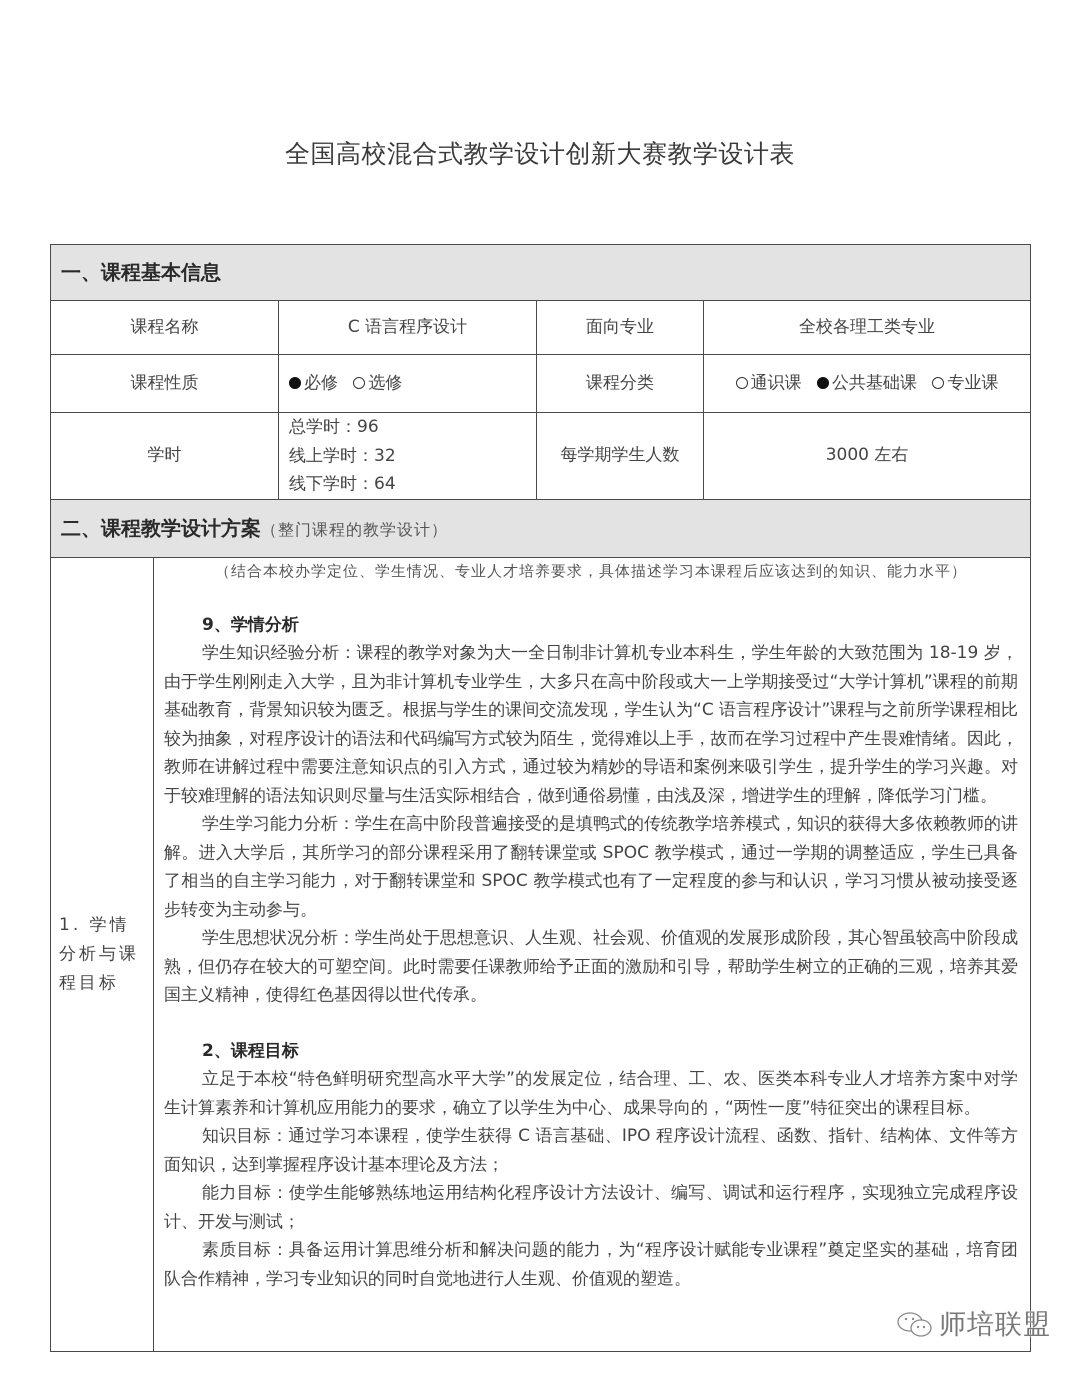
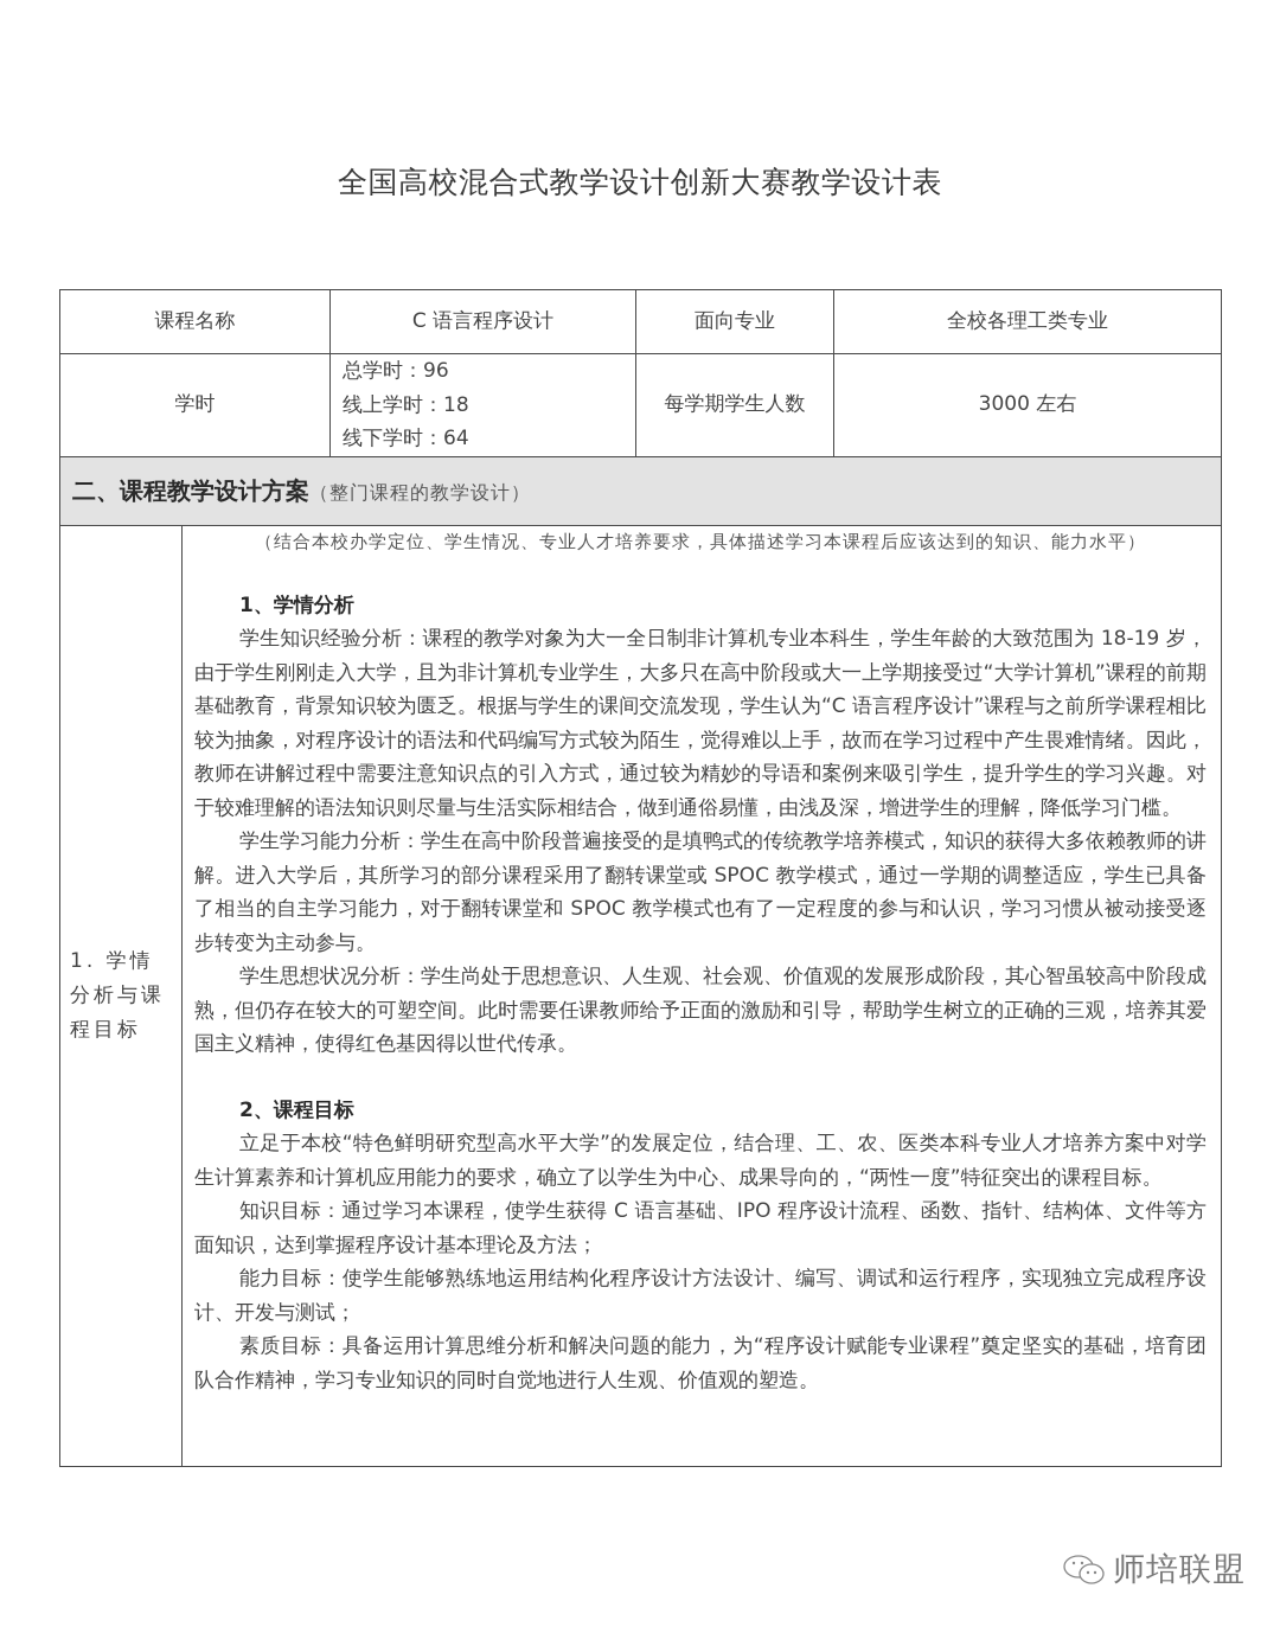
  全国高校混合式教学设计创新大赛教学设计表
- 一、课程基本信息
  课程名称	C 语言程序设计	面向专业	全校各理工类专业
- 课程性质	必修 选修	课程分类	通识课 公共基础课 专业课
- 学时	总学时：96 线上学时：32 线下学时：64	每学期学生人数	3000 左右
+ 学时	总学时：96 线上学时：18 线下学时：64	每学期学生人数	3000 左右
  二、课程教学设计方案（整门课程的教学设计）
- 1. 学情分析与课程目标	（结合本校办学定位、学生情况、专业人才培养要求，具体描述学习本课程后应该达到的知识、能力水平） 9、学情分析 学生知识经验分析：课程的教学对象为大一全日制非计算机专业本科生，学生年龄的大致范围为 18-19 岁，由于学生刚刚走入大学，且为非计算机专业学生，大多只在高中阶段或大一上学期接受过“大学计算机”课程的前期基础教育，背景知识较为匮乏。根据与学生的课间交流发现，学生认为“C 语言程序设计”课程与之前所学课程相比较为抽象，对程序设计的语法和代码编写方式较为陌生，觉得难以上手，故而在学习过程中产生畏难情绪。因此，教师在讲解过程中需要注意知识点的引入方式，通过较为精妙的导语和案例来吸引学生，提升学生的学习兴趣。对于较难理解的语法知识则尽量与生活实际相结合，做到通俗易懂，由浅及深，增进学生的理解，降低学习门槛。 学生学习能力分析：学生在高中阶段普遍接受的是填鸭式的传统教学培养模式，知识的获得大多依赖教师的讲解。进入大学后，其所学习的部分课程采用了翻转课堂或 SPOC 教学模式，通过一学期的调整适应，学生已具备了相当的自主学习能力，对于翻转课堂和 SPOC 教学模式也有了一定程度的参与和认识，学习习惯从被动接受逐步转变为主动参与。 学生思想状况分析：学生尚处于思想意识、人生观、社会观、价值观的发展形成阶段，其心智虽较高中阶段成熟，但仍存在较大的可塑空间。此时需要任课教师给予正面的激励和引导，帮助学生树立的正确的三观，培养其爱国主义精神，使得红色基因得以世代传承。 2、课程目标 立足于本校“特色鲜明研究型高水平大学”的发展定位，结合理、工、农、医类本科专业人才培养方案中对学生计算素养和计算机应用能力的要求，确立了以学生为中心、成果导向的，“两性一度”特征突出的课程目标。 知识目标：通过学习本课程，使学生获得 C 语言基础、IPO 程序设计流程、函数、指针、结构体、文件等方面知识，达到掌握程序设计基本理论及方法； 能力目标：使学生能够熟练地运用结构化程序设计方法设计、编写、调试和运行程序，实现独立完成程序设计、开发与测试； 素质目标：具备运用计算思维分析和解决问题的能力，为“程序设计赋能专业课程”奠定坚实的基础，培育团队合作精神，学习专业知识的同时自觉地进行人生观、价值观的塑造。
+ 1. 学情分析与课程目标	（结合本校办学定位、学生情况、专业人才培养要求，具体描述学习本课程后应该达到的知识、能力水平） 1、学情分析 学生知识经验分析：课程的教学对象为大一全日制非计算机专业本科生，学生年龄的大致范围为 18-19 岁，由于学生刚刚走入大学，且为非计算机专业学生，大多只在高中阶段或大一上学期接受过“大学计算机”课程的前期基础教育，背景知识较为匮乏。根据与学生的课间交流发现，学生认为“C 语言程序设计”课程与之前所学课程相比较为抽象，对程序设计的语法和代码编写方式较为陌生，觉得难以上手，故而在学习过程中产生畏难情绪。因此，教师在讲解过程中需要注意知识点的引入方式，通过较为精妙的导语和案例来吸引学生，提升学生的学习兴趣。对于较难理解的语法知识则尽量与生活实际相结合，做到通俗易懂，由浅及深，增进学生的理解，降低学习门槛。 学生学习能力分析：学生在高中阶段普遍接受的是填鸭式的传统教学培养模式，知识的获得大多依赖教师的讲解。进入大学后，其所学习的部分课程采用了翻转课堂或 SPOC 教学模式，通过一学期的调整适应，学生已具备了相当的自主学习能力，对于翻转课堂和 SPOC 教学模式也有了一定程度的参与和认识，学习习惯从被动接受逐步转变为主动参与。 学生思想状况分析：学生尚处于思想意识、人生观、社会观、价值观的发展形成阶段，其心智虽较高中阶段成熟，但仍存在较大的可塑空间。此时需要任课教师给予正面的激励和引导，帮助学生树立的正确的三观，培养其爱国主义精神，使得红色基因得以世代传承。 2、课程目标 立足于本校“特色鲜明研究型高水平大学”的发展定位，结合理、工、农、医类本科专业人才培养方案中对学生计算素养和计算机应用能力的要求，确立了以学生为中心、成果导向的，“两性一度”特征突出的课程目标。 知识目标：通过学习本课程，使学生获得 C 语言基础、IPO 程序设计流程、函数、指针、结构体、文件等方面知识，达到掌握程序设计基本理论及方法； 能力目标：使学生能够熟练地运用结构化程序设计方法设计、编写、调试和运行程序，实现独立完成程序设计、开发与测试； 素质目标：具备运用计算思维分析和解决问题的能力，为“程序设计赋能专业课程”奠定坚实的基础，培育团队合作精神，学习专业知识的同时自觉地进行人生观、价值观的塑造。
  师培联盟
